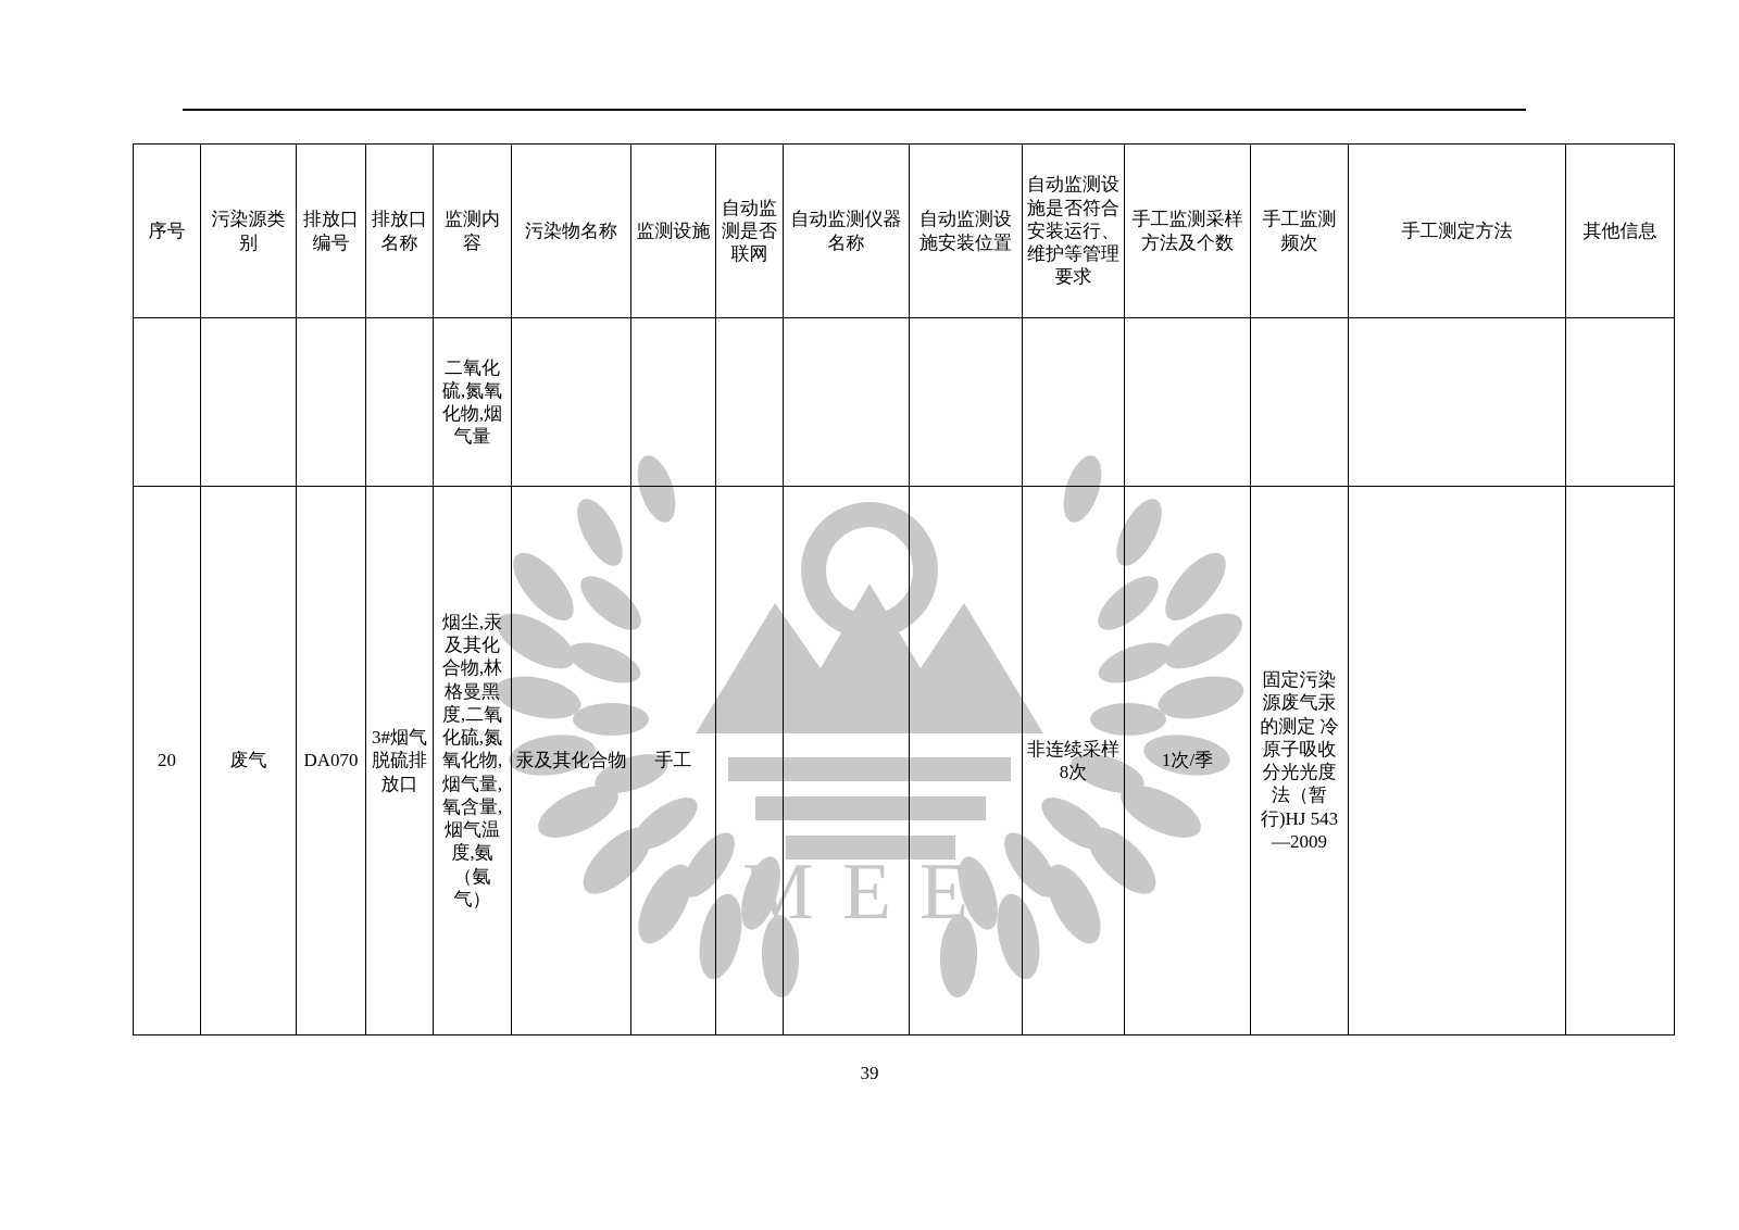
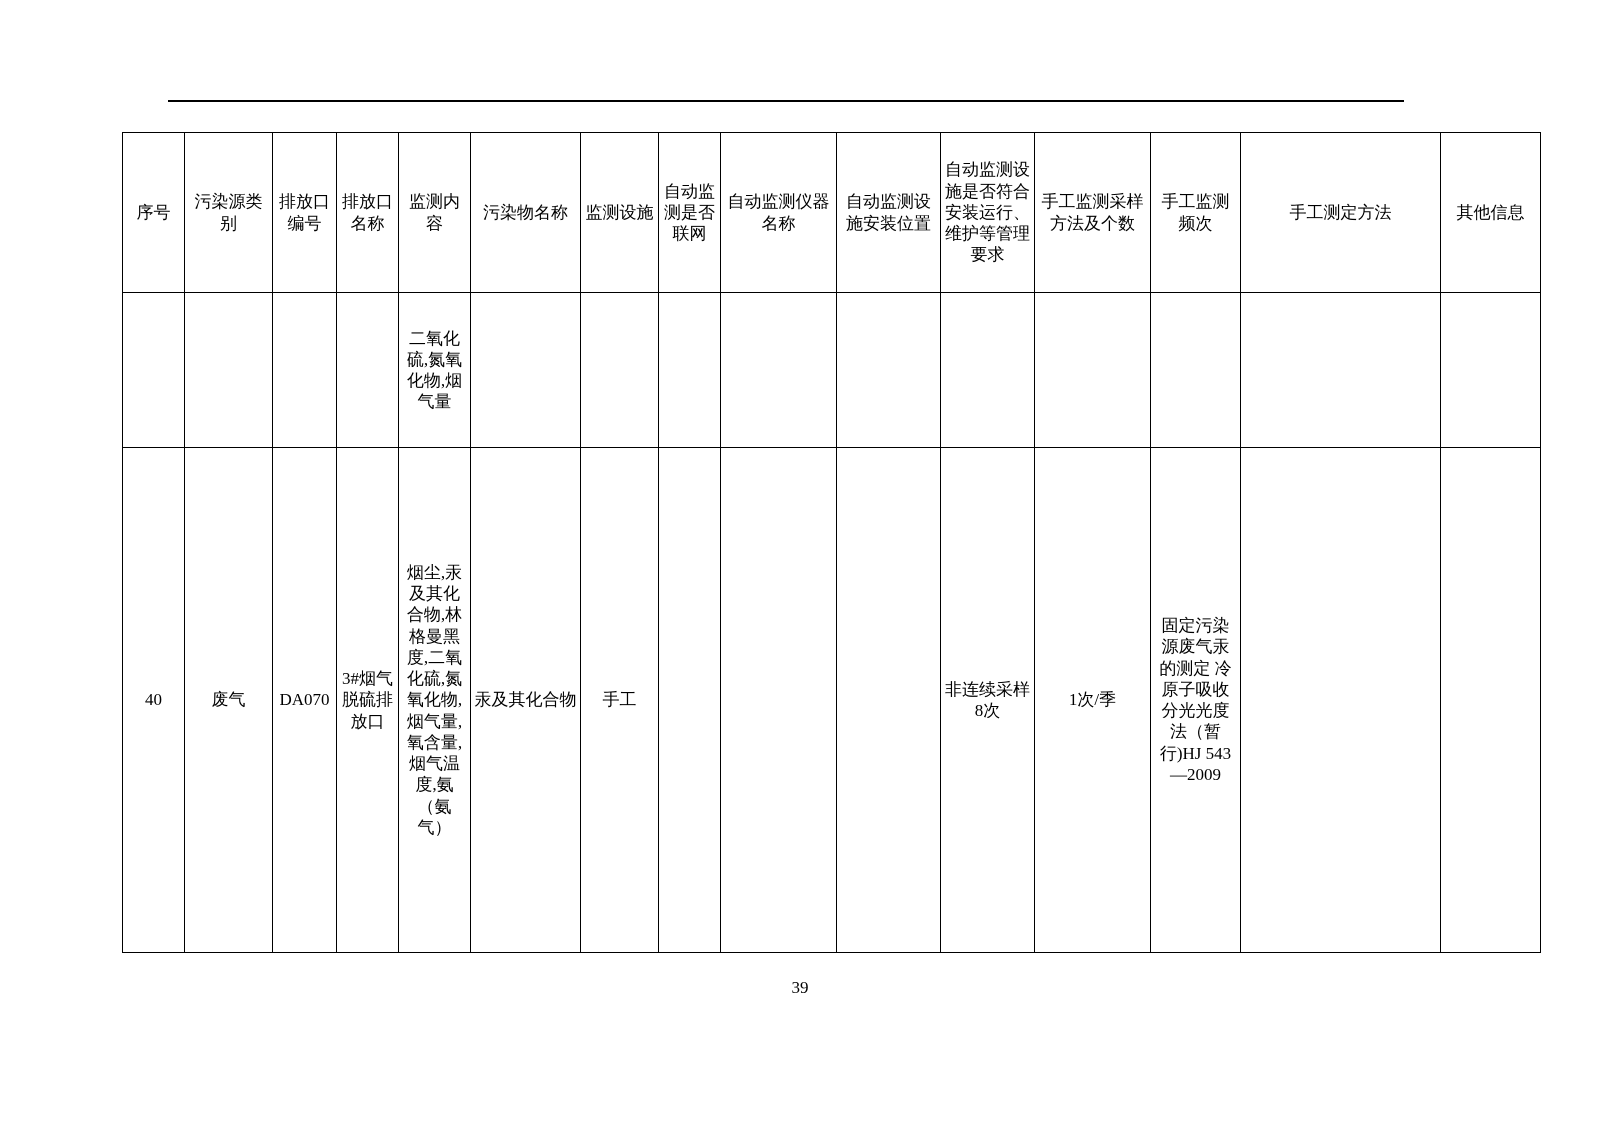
- MEE
  序号	污染源类别	排放口编号	排放口名称	监测内容	污染物名称	监测设施	自动监测是否联网	自动监测仪器名称	自动监测设施安装位置	自动监测设施是否符合安装运行、维护等管理要求	手工监测采样方法及个数	手工监测频次	手工测定方法	其他信息
  				二氧化硫,氮氧化物,烟气量
- 20	废气	DA070	3#烟气脱硫排放口	烟尘,汞及其化合物,林格曼黑度,二氧化硫,氮氧化物,烟气量,氧含量,烟气温度,氨（氨气）	汞及其化合物	手工				非连续采样8次	1次/季	固定污染源废气汞的测定 冷原子吸收分光光度法（暂行)HJ 543—2009
+ 40	废气	DA070	3#烟气脱硫排放口	烟尘,汞及其化合物,林格曼黑度,二氧化硫,氮氧化物,烟气量,氧含量,烟气温度,氨（氨气）	汞及其化合物	手工				非连续采样8次	1次/季	固定污染源废气汞的测定 冷原子吸收分光光度法（暂行)HJ 543—2009
  39
